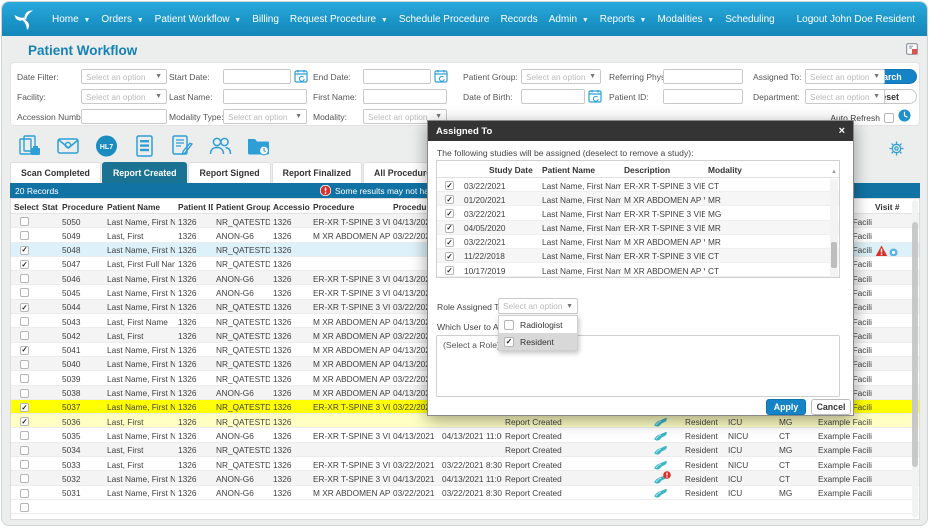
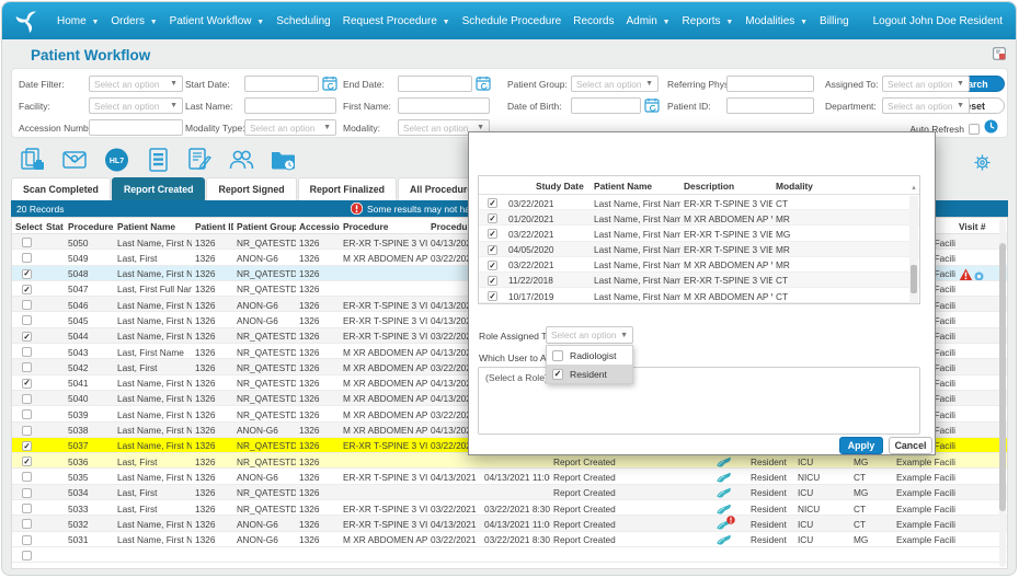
  Home
  Orders
  Patient Workflow
- Billing
+ Scheduling
  Request Procedure
  Schedule Procedure
  Records
  Admin
  Reports
  Modalities
- Scheduling
+ Billing
  Logout John Doe Resident
  Patient Workflow
  Auto Refresh
  Date Filter:
  Select an option
  Start Date:
  End Date:
  Patient Group:
  Select an option
  Assigned To:
  Select an option
  Facility:
  Select an option
  Last Name:
  First Name:
  Date of Birth:
  Patient ID:
  Department:
  Select an option
  Accession Numb
  Modality Type
  Select an option
  Modality:
  Select an option
  Scan Completed
  Report Created
  Report Signed
  Report Finalized
  All Procedur
  20 Records
  Some results may not h
  Select
  Stat
  Procedure
  Patient Name
  Patient I
  Patient Group
  Accessio
  Procedure
  Visit #
  5050
  Last Name, First N
  1326
  NR_QATESTD
  1326
  ER-XR T-SPINE 3 VI
  04/13/20
  5049
  Last, First
  1326
  ANON-G6
  1326
  M XR ABDOMEN AP
  03/22/20
  5048
  Last Name, First N
  1326
  NR_QATESTD
  1326
  5047
  Last, First Full Na
  1326
  NR_QATESTD
  1326
  5046
  Last Name, First N
  1326
  ANON-G6
  1326
  ER-XR T-SPINE 3 VI
  04/13/20
  5045
  Last Name, First N
  1326
  ANON-G6
  1326
  ER-XR T-SPINE 3 VI
  04/13/20
  5044
  Last Name, First N
  1326
  NR_QATESTD
  1326
  ER-XR T-SPINE 3 VI
  03/22/20
  5043
  Last, First Name
  1326
  NR_QATESTD
  1326
  M XR ABDOMEN AP
  04/13/20
  5042
  Last, First
  1326
  NR_QATESTD
  1326
  M XR ABDOMEN AP
  03/22/20
  5041
  Last Name, First N
  1326
  NR_QATESTD
  1326
  M XR ABDOMEN AP
  04/13/20
  5040
  Last Name, First N
  1326
  NR_QATESTD
  1326
  M XR ABDOMEN AP
  04/13/20
  5039
  Last Name, First N
  1326
  NR_QATESTD
  1326
  M XR ABDOMEN AP
  03/22/20
  5038
  Last Name, First N
  1326
  ANON-G6
  1326
  M XR ABDOMEN AP
  04/13/20
  5037
  Last Name, First N
  1326
  NR_QATESTD
  1326
  ER-XR T-SPINE 3 VI
  03/22/20
  5036
  Last, First
  1326
  NR_QATESTD
  1326
  Report Created
  Resident
  ICU
  MG
  Example Facili
  5035
  Last Name, First N
  1326
  ANON-G6
  1326
  ER-XR T-SPINE 3 VI
  04/13/2021
  04/13/2021 11:0
  Report Created
  Resident
  NICU
  CT
  Example Facili
  5034
  Last, First
  1326
  NR_QATESTD
  1326
  Report Created
  Resident
  ICU
  MG
  Example Facili
  5033
  Last, First
  1326
  NR_QATESTD
  1326
  ER-XR T-SPINE 3 VI
  03/22/2021
  03/22/2021 8:30
  Report Created
  Resident
  NICU
  CT
  Example Facili
  5032
  Last Name, First N
  1326
  ANON-G6
  1326
  ER-XR T-SPINE 3 VI
  04/13/2021
  04/13/2021 11:0
  Report Created
  Resident
  ICU
  CT
  Example Facili
  5031
  Last Name, First N
  1326
  ANON-G6
  1326
  M XR ABDOMEN AP
  03/22/2021
  03/22/2021 8:30
  Report Created
  Resident
  ICU
  MG
  Example Facili
- Assigned To
- ×
- The following studies will be assigned (deselect to remove a study):
  Study Date
  Patient Name
  Description
  Modality
  03/22/2021
  Last Name, First Nam
  ER-XR T-SPINE 3 VIE
  CT
  01/20/2021
  Last Name, First Nam
  M XR ABDOMEN AP
  MR
  03/22/2021
  Last Name, First Nam
  ER-XR T-SPINE 3 VIE
  MG
  04/05/2020
  Last Name, First Nam
  ER-XR T-SPINE 3 VIE
  MR
  03/22/2021
  Last Name, First Nam
  M XR ABDOMEN AP
  MR
  11/22/2018
  Last Name, First Nam
  ER-XR T-SPINE 3 VIE
  CT
  10/17/2019
  Last Name, First Nam
  M XR ABDOMEN AP
  CT
  Role Assigned T
  Select an option
  (Select a Role
  Radiologist
  Resident
  Apply
  Cancel
